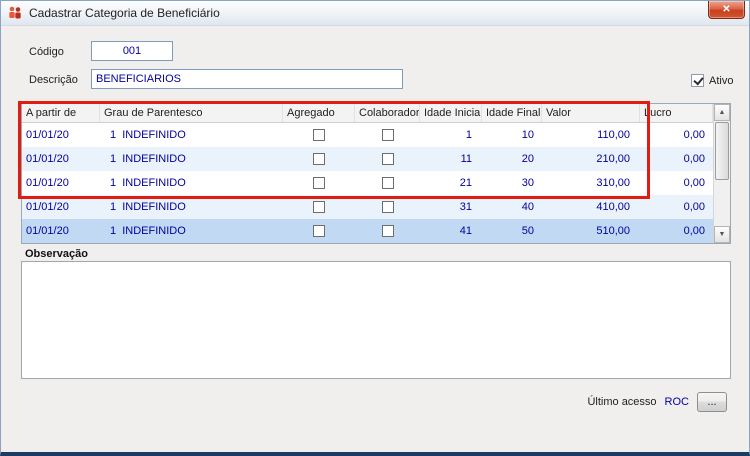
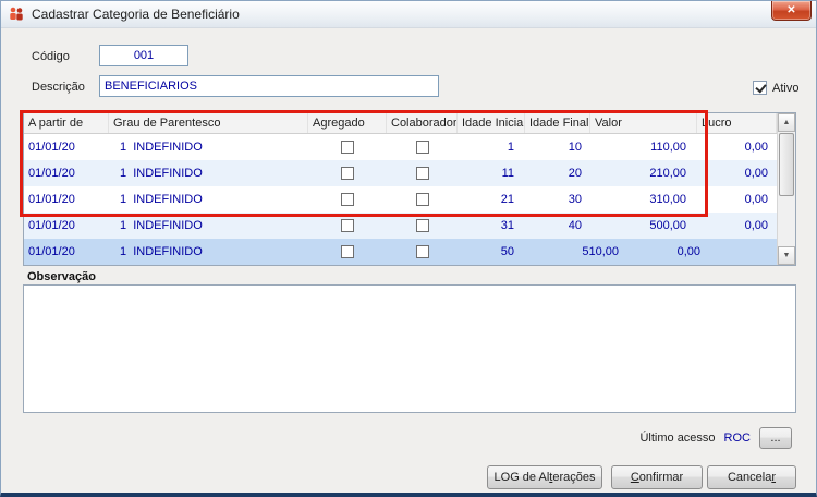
  Cadastrar Categoria de Beneficiário
  ✕
  Código
  001
  Descrição
  BENEFICIARIOS
  Ativo
  A partir de
  Grau de Parentesco
  Agregado
  Colaborador
  Idade Inicial
  Idade Final
  Valor
  Lucro
  01/01/20
  1 INDEFINIDO
  1
  10
  110,00
  0,00
  01/01/20
  1 INDEFINIDO
  11
  20
  210,00
  0,00
  01/01/20
  1 INDEFINIDO
  21
  30
  310,00
  0,00
  01/01/20
  1 INDEFINIDO
  31
  40
- 410,00
+ 500,00
  0,00
  01/01/20
  1 INDEFINIDO
- 41
  50
  510,00
  0,00
  Observação
  Último acesso
  ROC
  ...
+ LOG de Al
+ t
+ erações
+ C
+ onfirmar
+ Cancela
+ r
